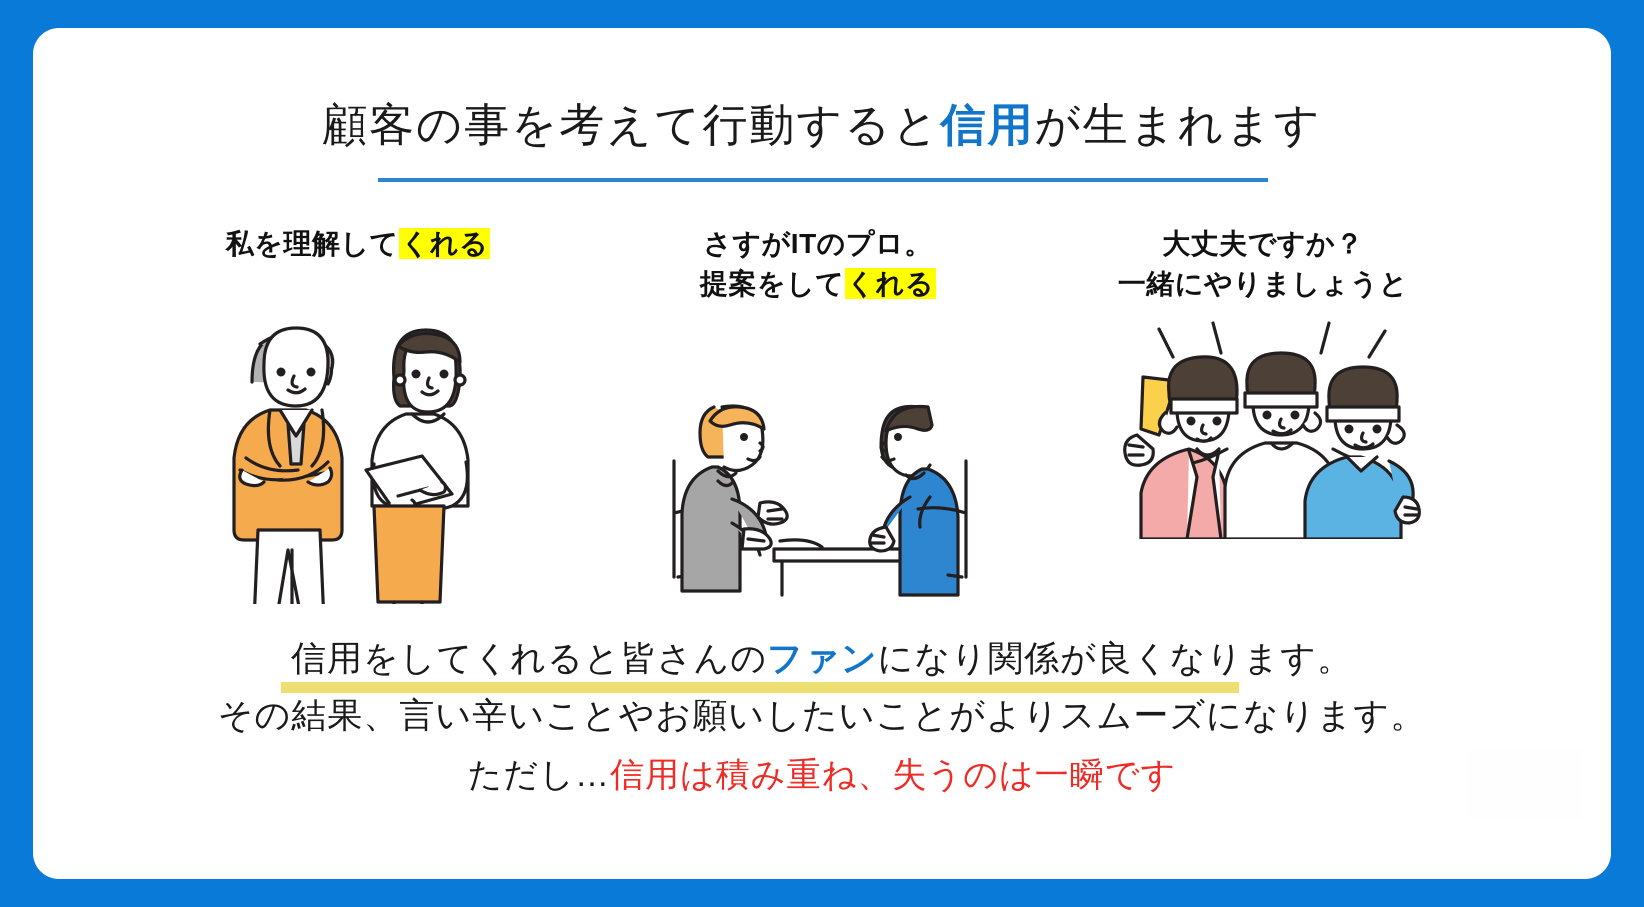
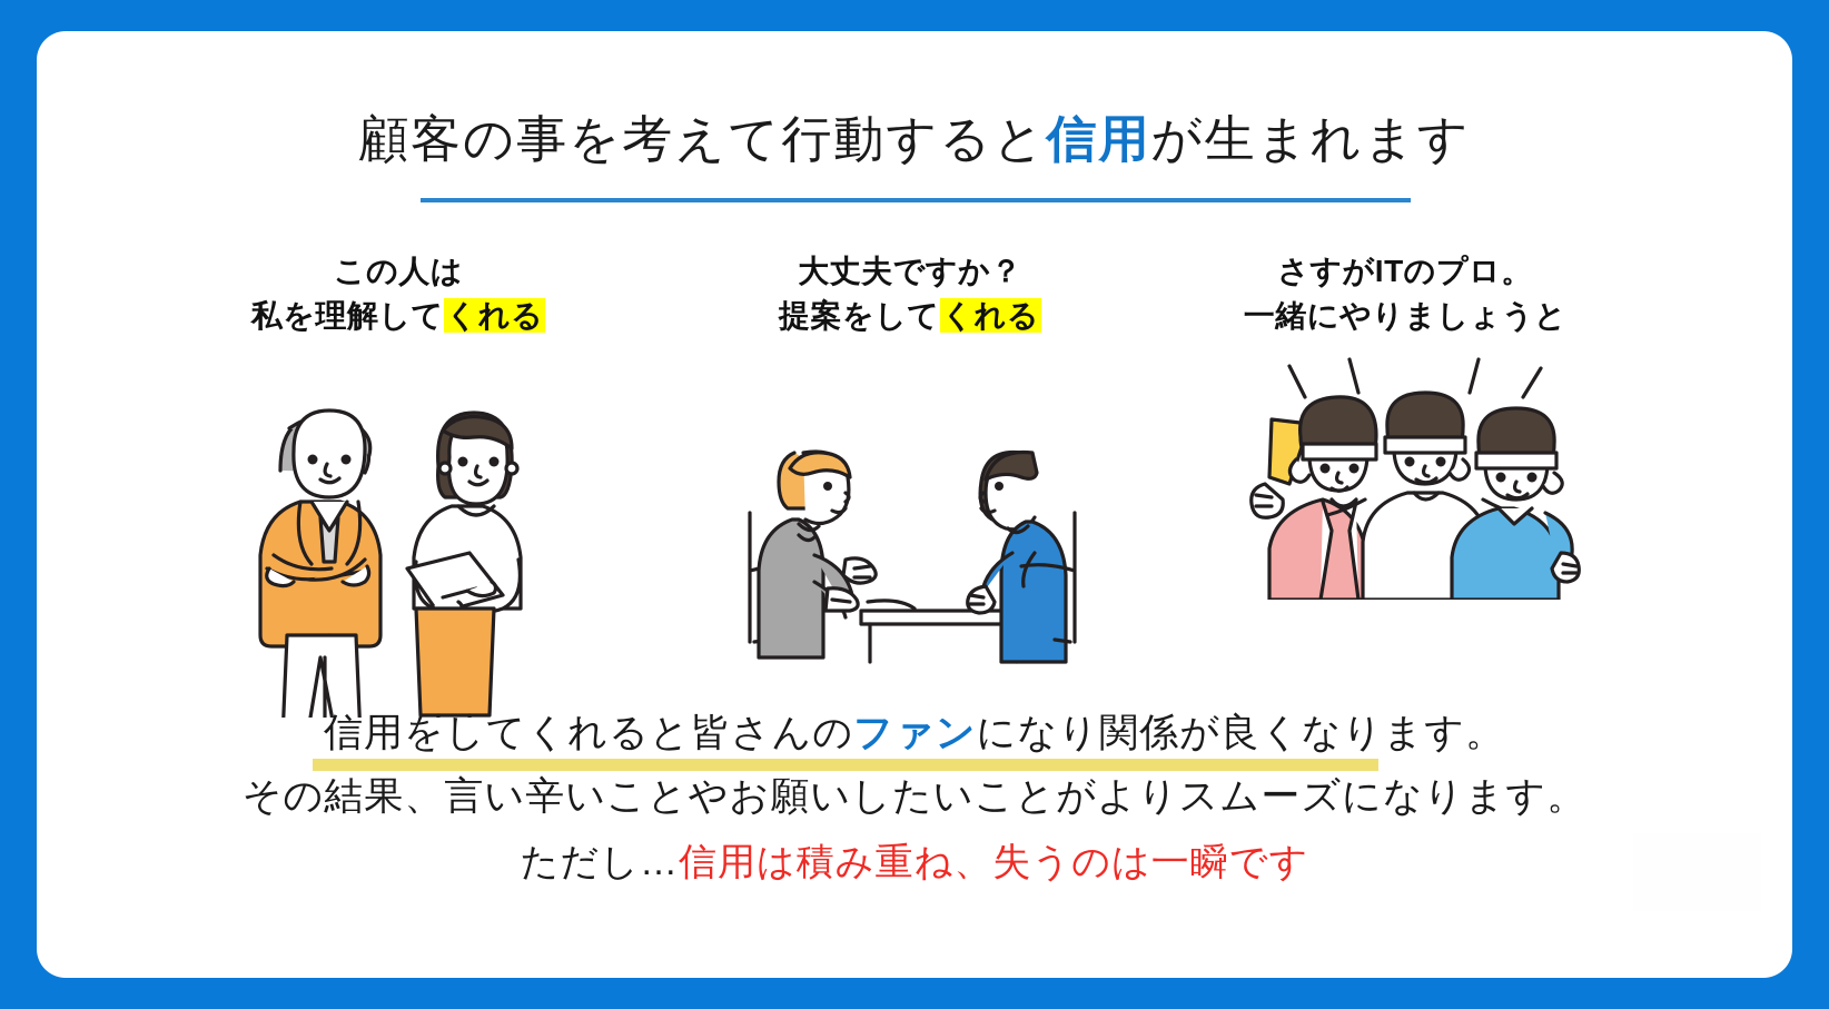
  顧客の事を考えて行動すると信用が生まれます
+ この人は
  私を理解してくれる
- さすがITのプロ。
+ 大丈夫ですか？
  提案をしてくれる
- 大丈夫ですか？
+ さすがITのプロ。
  一緒にやりましょうと
  信用をしてくれると皆さんのファンになり関係が良くなります。
  その結果、言い辛いことやお願いしたいことがよりスムーズになります。
  ただし…信用は積み重ね、失うのは一瞬です
